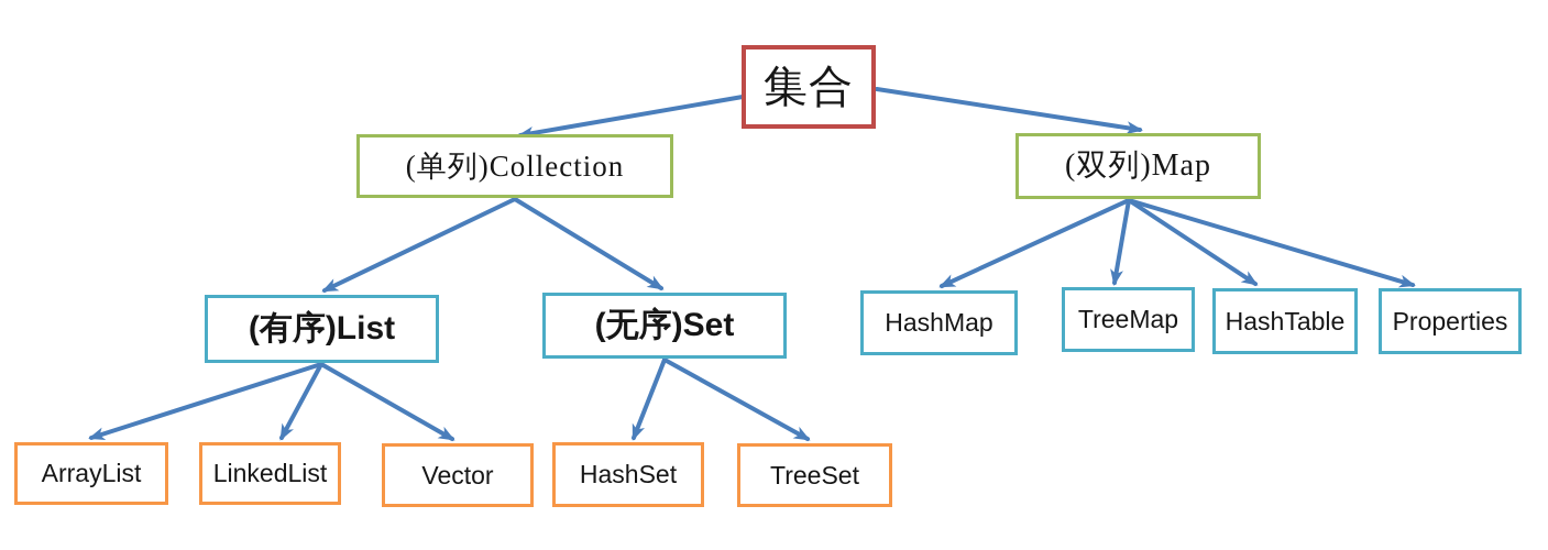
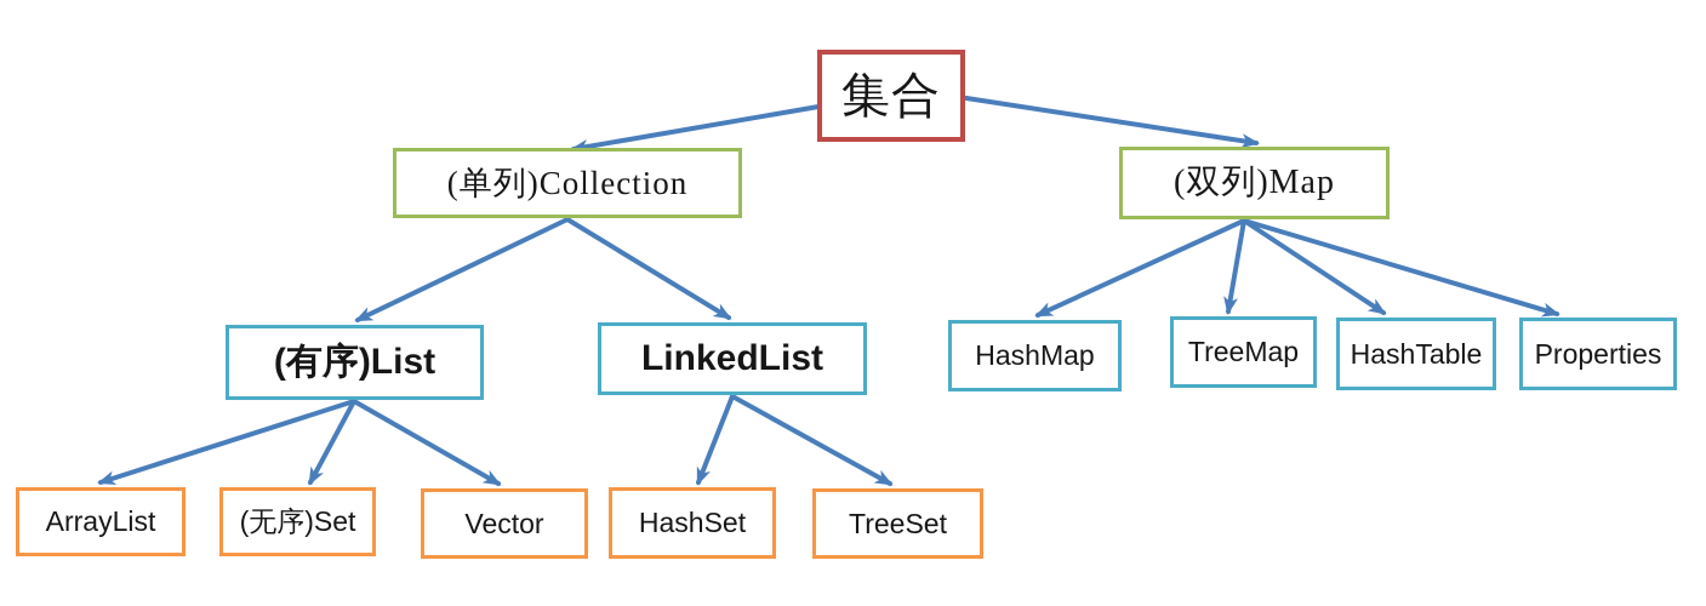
  集合
  (单列)Collection
  (双列)Map
  (有序)List
- (无序)Set
+ LinkedList
  HashMap
  TreeMap
  HashTable
  Properties
  ArrayList
- LinkedList
+ (无序)Set
  Vector
  HashSet
  TreeSet
